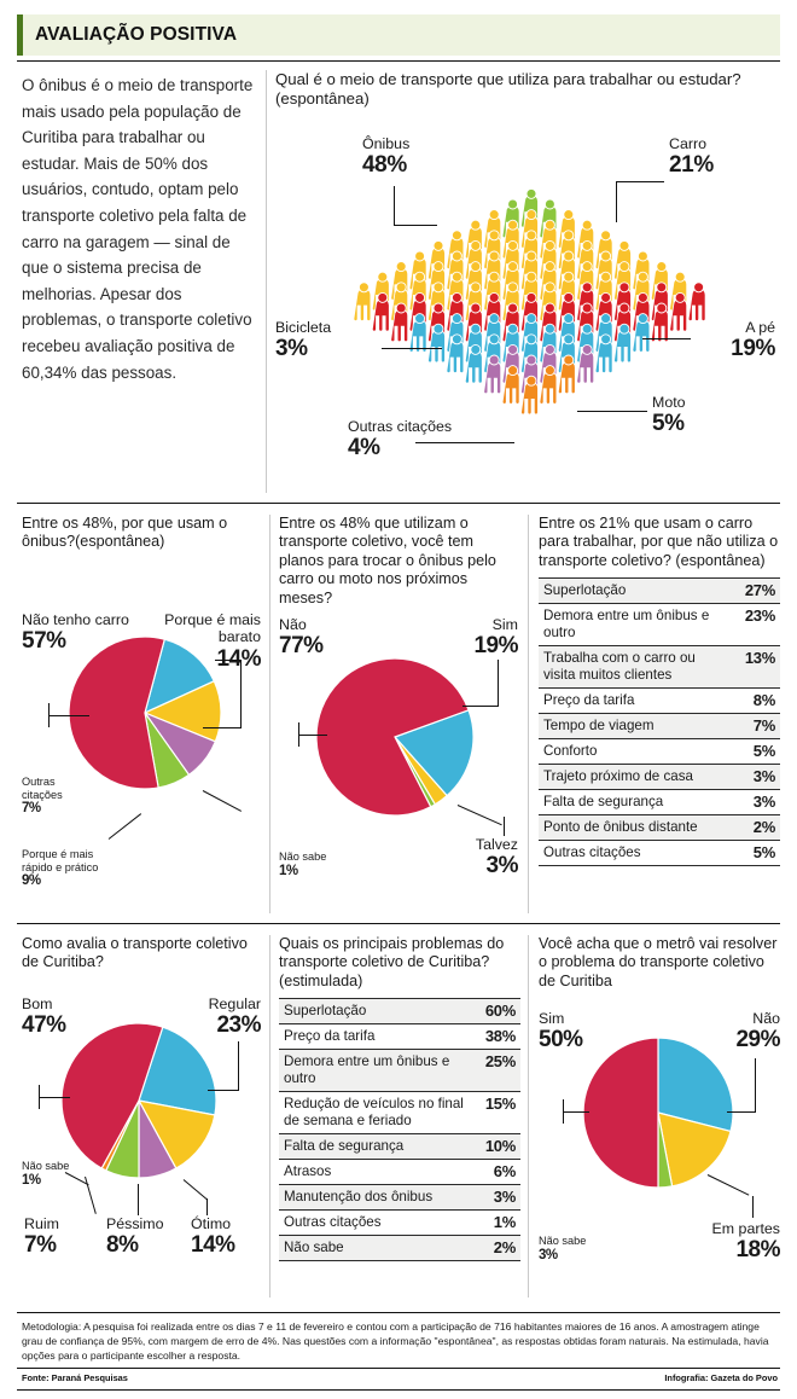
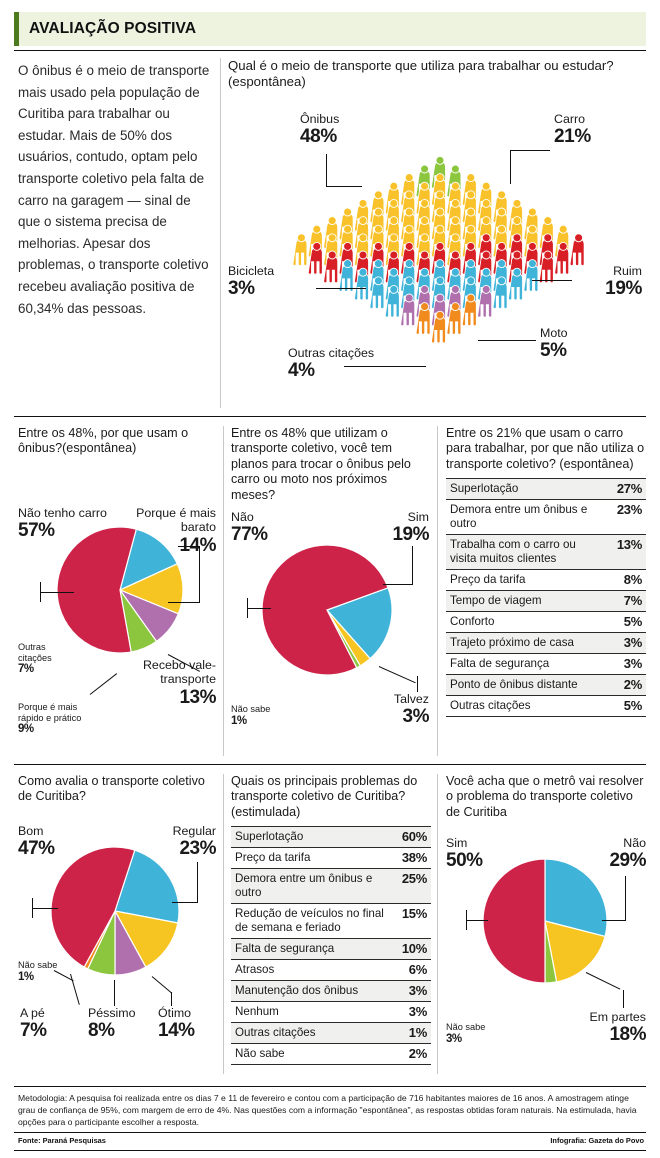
  AVALIAÇÃO POSITIVA
  O ônibus é o meio de transporte mais usado pela população de Curitiba para trabalhar ou estudar. Mais de 50% dos usuários, contudo, optam pelo transporte coletivo pela falta de carro na garagem — sinal de que o sistema precisa de melhorias. Apesar dos problemas, o transporte coletivo recebeu avaliação positiva de 60,34% das pessoas.
  Qual é o meio de transporte que utiliza para trabalhar ou estudar?
  (espontânea)
  Ônibus
  48%
  Carro
  21%
- A pé
+ Ruim
  19%
  Moto
  5%
  Outras citações
  4%
  Bicicleta
  3%
  Entre os 48%, por que usam o ônibus?(espontânea)
  Não tenho carro
  57%
  Porque é mais barato
+ Recebo vale-transporte
+ 13%
  Porque é mais rápido e prático
  9%
  Outras citações
  7%
  Entre os 48% que utilizam o transporte coletivo, você tem planos para trocar o ônibus pelo carro ou moto nos próximos meses?
  Não
  77%
  Sim
  19%
  Talvez
  3%
  Não sabe
  1%
  Entre os 21% que usam o carro para trabalhar, por que não utiliza o transporte coletivo? (espontânea)
  Superlotação	27%
  Demora entre um ônibus e outro	23%
  Trabalha com o carro ou visita muitos clientes	13%
  Preço da tarifa	8%
  Tempo de viagem	7%
  Conforto	5%
  Trajeto próximo de casa	3%
  Falta de segurança	3%
  Ponto de ônibus distante	2%
  Outras citações	5%
  Como avalia o transporte coletivo de Curitiba?
  Bom
  47%
  Regular
  23%
  Ótimo
  14%
  Péssimo
  8%
- Ruim
+ A pé
  7%
  Não sabe
  1%
  Quais os principais problemas do transporte coletivo de Curitiba? (estimulada)
  Superlotação	60%
  Preço da tarifa	38%
  Demora entre um ônibus e outro	25%
  Redução de veículos no final de semana e feriado	15%
  Falta de segurança	10%
  Atrasos	6%
  Manutenção dos ônibus	3%
+ Nenhum	3%
  Outras citações	1%
  Não sabe	2%
  Você acha que o metrô vai resolver o problema do transporte coletivo de Curitiba
  Sim
  50%
  Não
  29%
  Em partes
  18%
  Não sabe
  3%
  Metodologia: A pesquisa foi realizada entre os dias 7 e 11 de fevereiro e contou com a participação de 716 habitantes maiores de 16 anos. A amostragem atinge grau de confiança de 95%, com margem de erro de 4%. Nas questões com a informação "espontânea", as respostas obtidas foram naturais. Na estimulada, havia opções para o participante escolher a resposta.
  Fonte: Paraná Pesquisas
  Infografia: Gazeta do Povo
